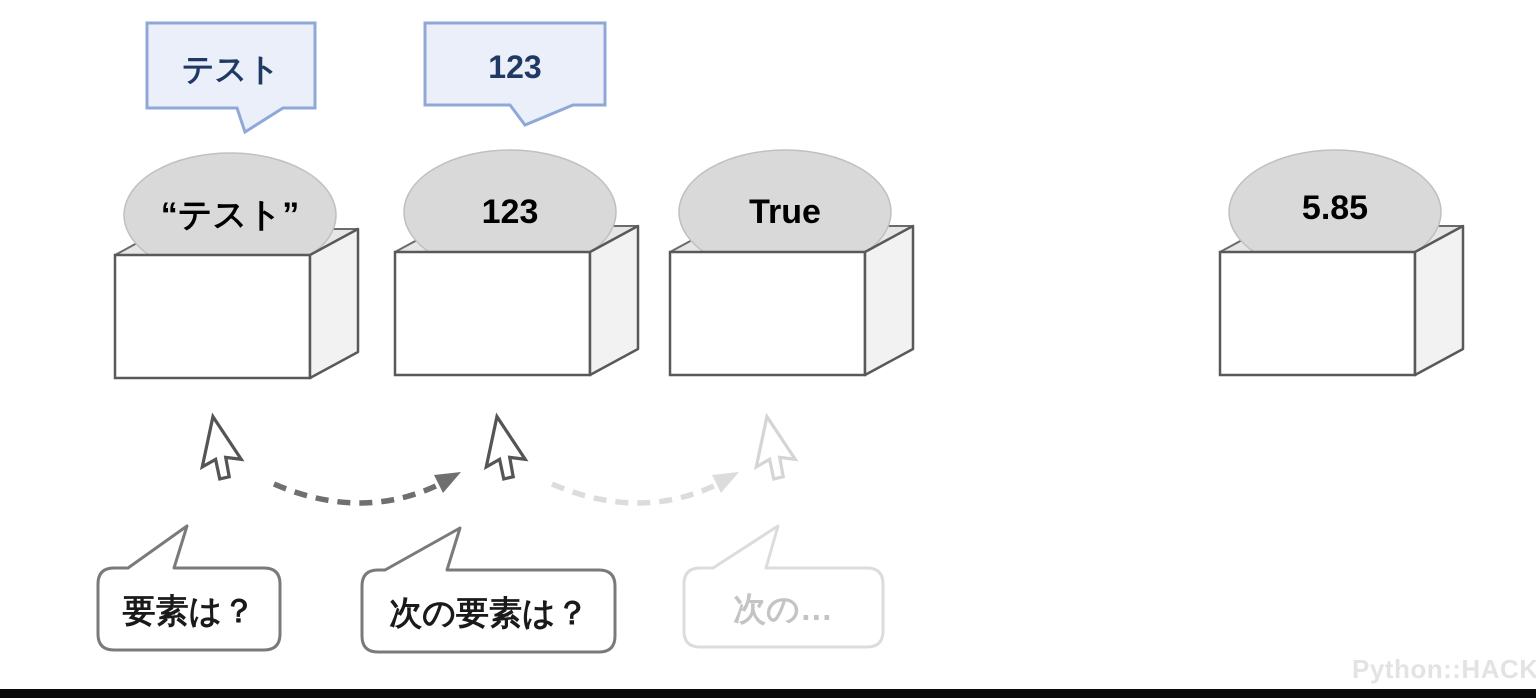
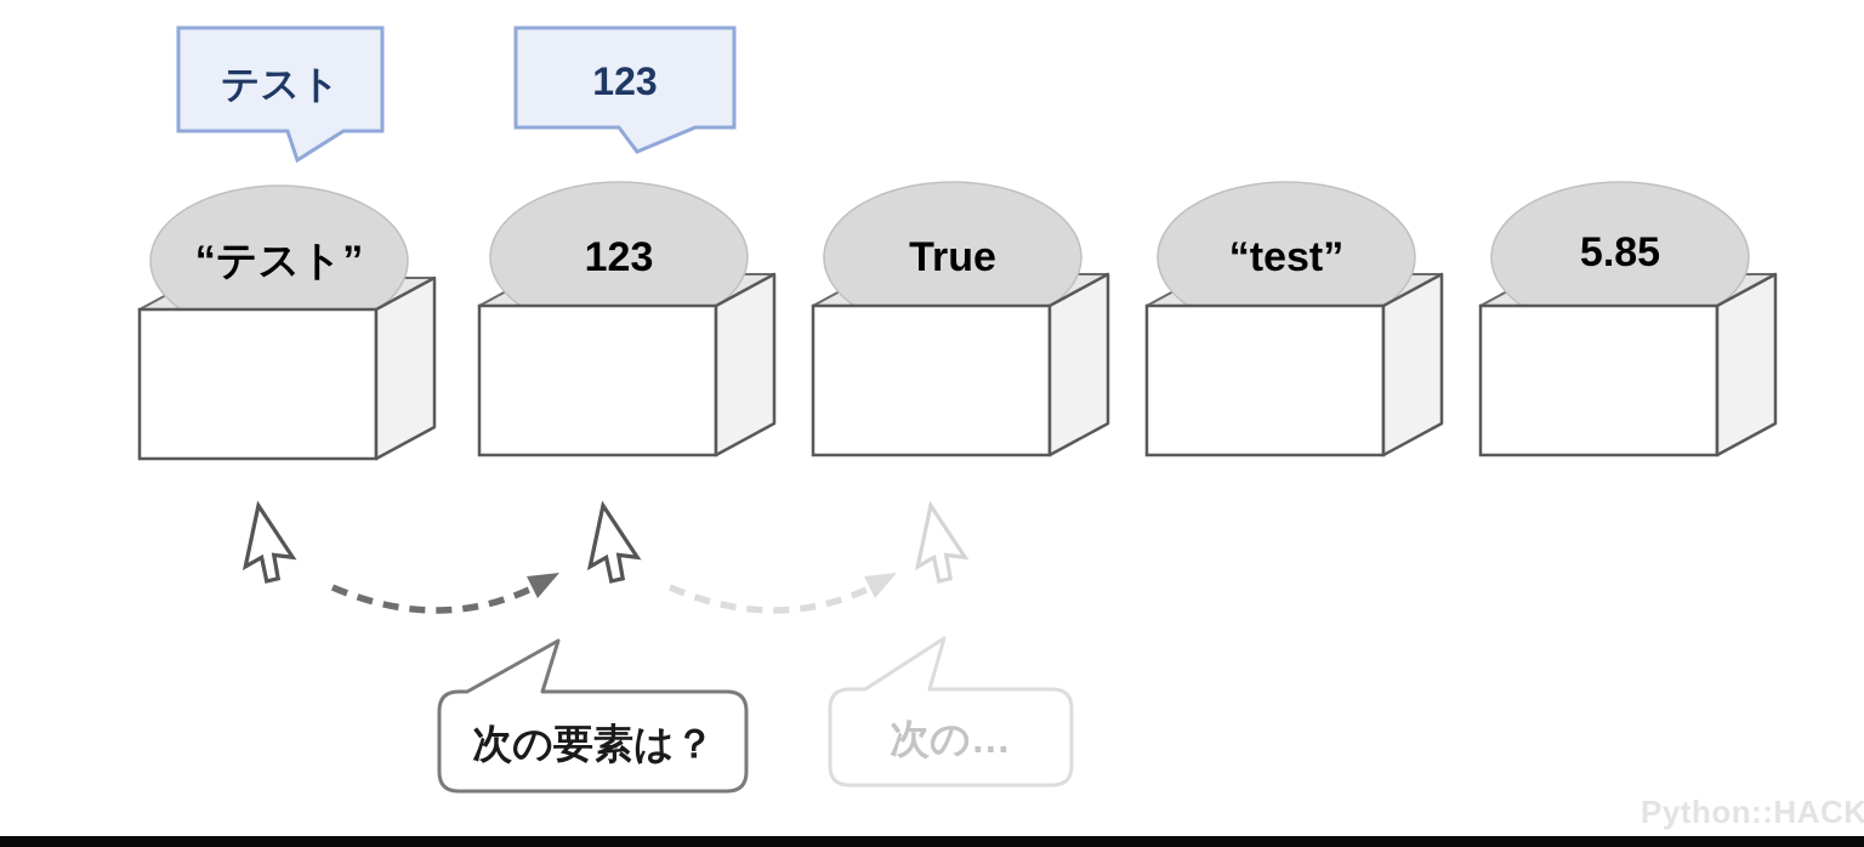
  テスト
  123
  “テスト”
  123
  True
+ “test”
  5.85
- 要素は？
  次の要素は？
  次の…
  Python::HACK
